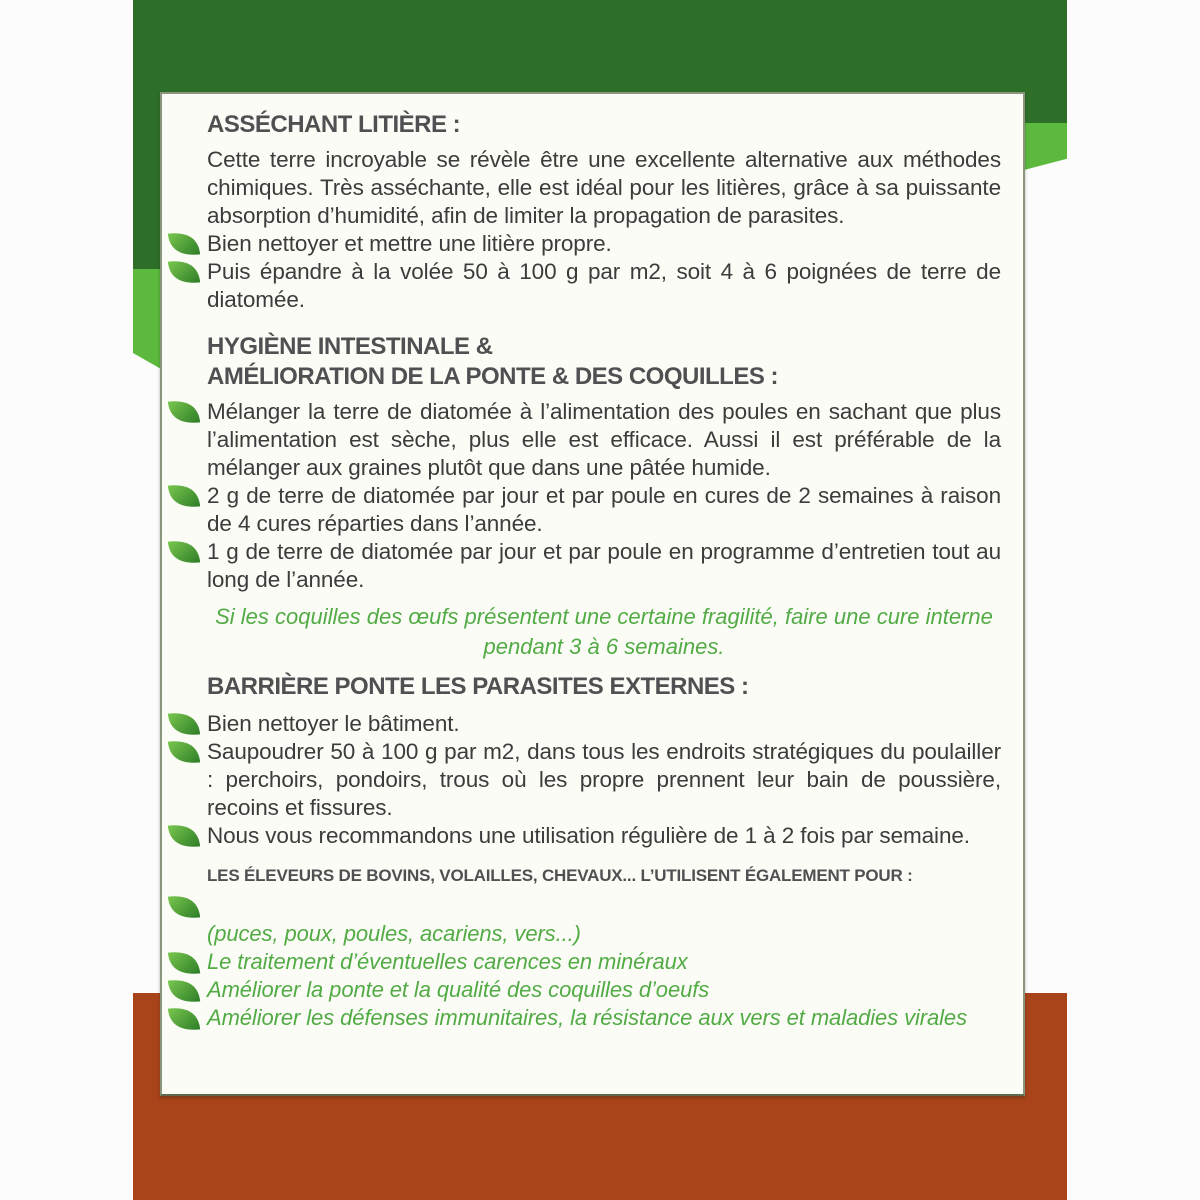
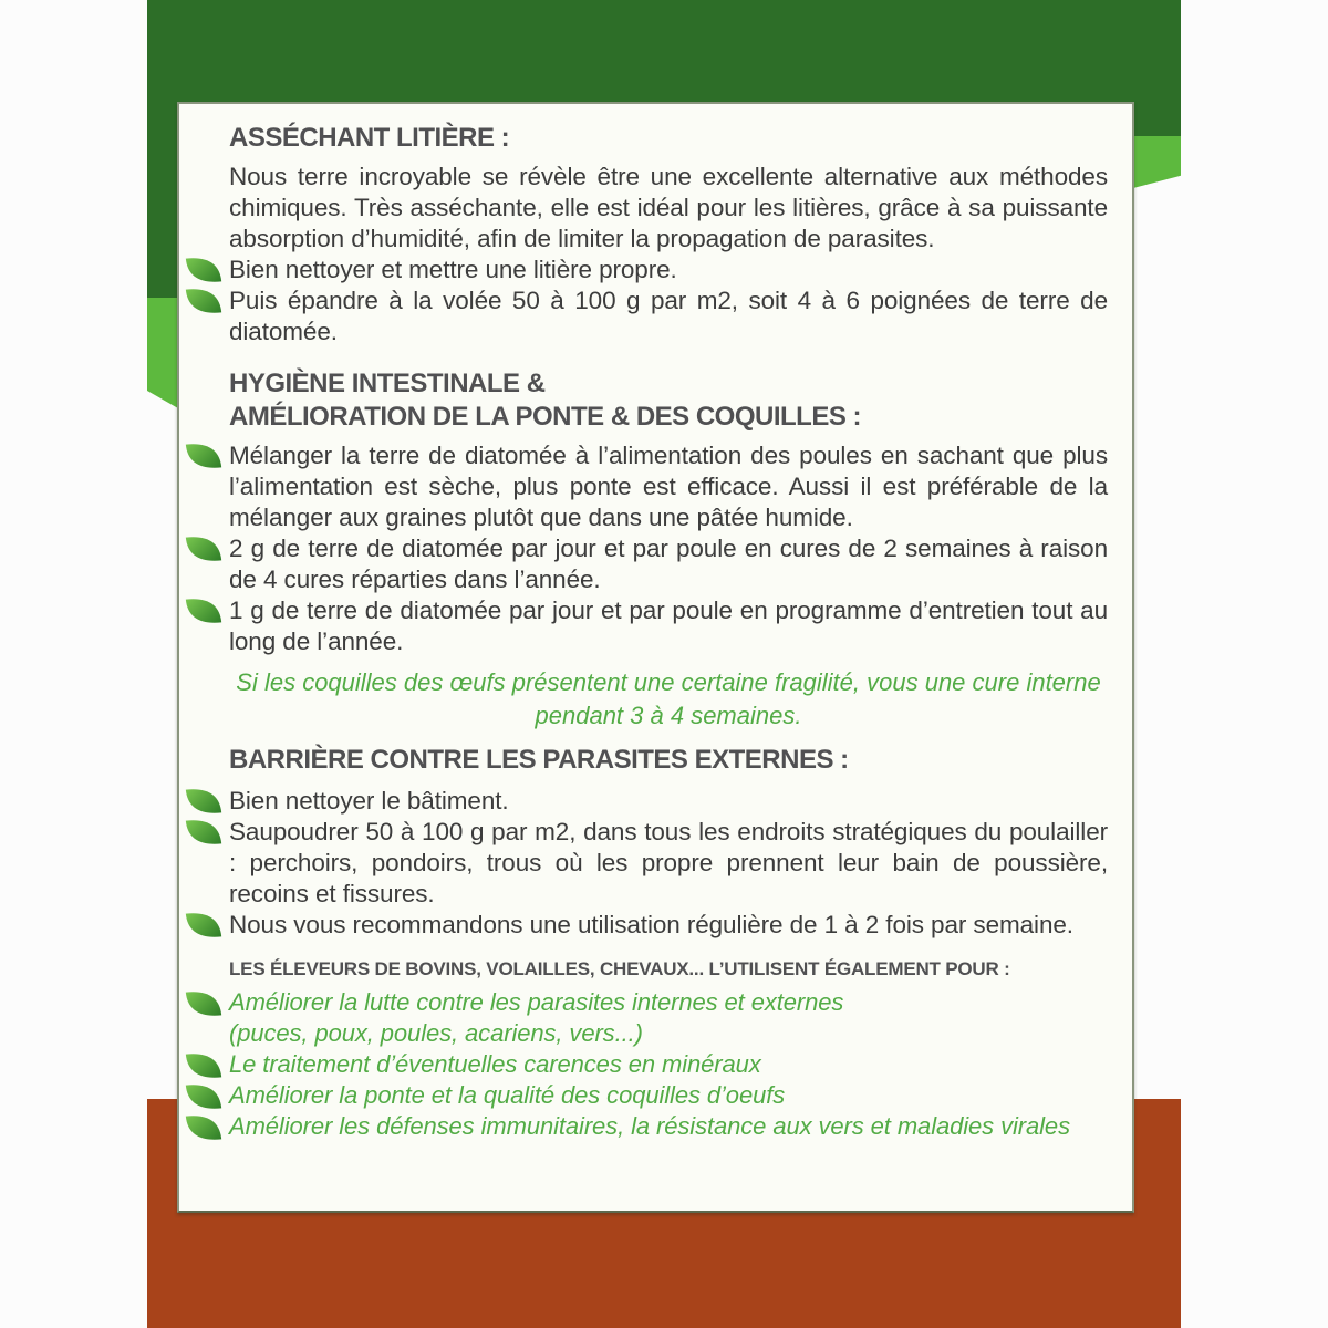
  ASSÉCHANT LITIÈRE :
- Cette terre incroyable se révèle être une excellente alternative aux méthodes chimiques. Très asséchante, elle est idéal pour les litières, grâce à sa puissante absorption d’humidité, afin de limiter la propagation de parasites.
+ Nous terre incroyable se révèle être une excellente alternative aux méthodes chimiques. Très asséchante, elle est idéal pour les litières, grâce à sa puissante absorption d’humidité, afin de limiter la propagation de parasites.
  Bien nettoyer et mettre une litière propre.
  Puis épandre à la volée 50 à 100 g par m2, soit 4 à 6 poignées de terre de diatomée.
  HYGIÈNE INTESTINALE &
  AMÉLIORATION DE LA PONTE & DES COQUILLES :
- Mélanger la terre de diatomée à l’alimentation des poules en sachant que plus l’alimentation est sèche, plus elle est efficace. Aussi il est préférable de la mélanger aux graines plutôt que dans une pâtée humide.
+ Mélanger la terre de diatomée à l’alimentation des poules en sachant que plus l’alimentation est sèche, plus ponte est efficace. Aussi il est préférable de la mélanger aux graines plutôt que dans une pâtée humide.
  2 g de terre de diatomée par jour et par poule en cures de 2 semaines à raison de 4 cures réparties dans l’année.
  1 g de terre de diatomée par jour et par poule en programme d’entretien tout au long de l’année.
- Si les coquilles des œufs présentent une certaine fragilité, faire une cure interne
+ Si les coquilles des œufs présentent une certaine fragilité, vous une cure interne
- pendant 3 à 6 semaines.
+ pendant 3 à 4 semaines.
- BARRIÈRE PONTE LES PARASITES EXTERNES :
+ BARRIÈRE CONTRE LES PARASITES EXTERNES :
  Bien nettoyer le bâtiment.
  Saupoudrer 50 à 100 g par m2, dans tous les endroits stratégiques du poulailler : perchoirs, pondoirs, trous où les propre prennent leur bain de poussière, recoins et fissures.
  Nous vous recommandons une utilisation régulière de 1 à 2 fois par semaine.
  LES ÉLEVEURS DE BOVINS, VOLAILLES, CHEVAUX... L’UTILISENT ÉGALEMENT POUR :
+ Améliorer la lutte contre les parasites internes et externes
  (puces, poux, poules, acariens, vers...)
  Le traitement d’éventuelles carences en minéraux
  Améliorer la ponte et la qualité des coquilles d’oeufs
  Améliorer les défenses immunitaires, la résistance aux vers et maladies virales
